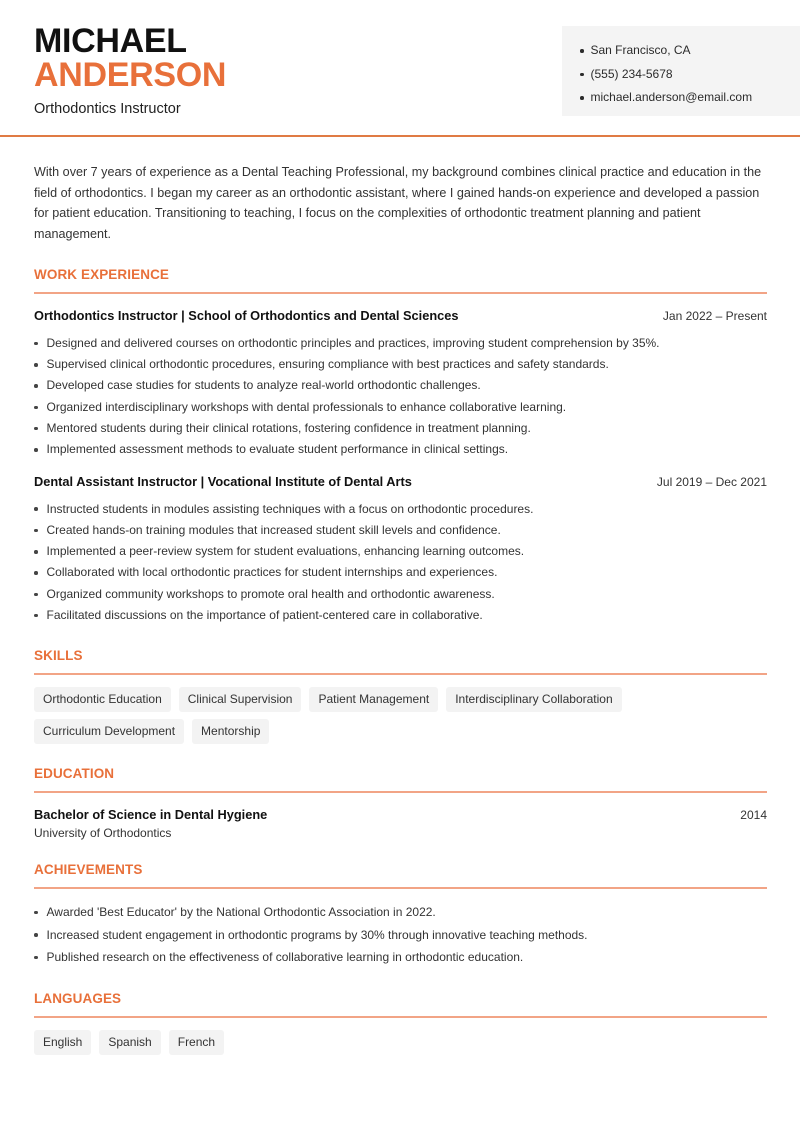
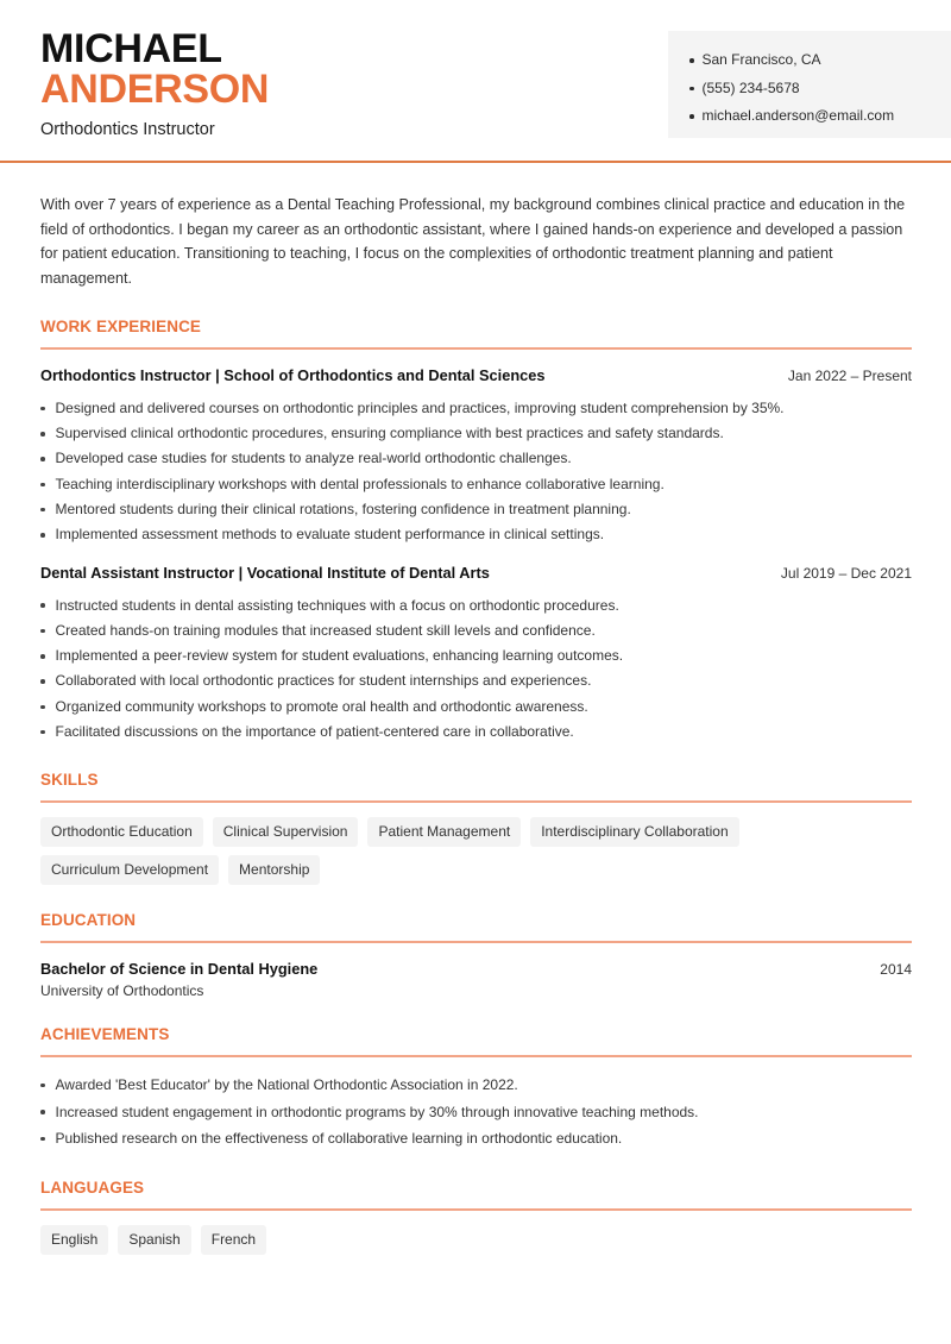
  MICHAEL
  ANDERSON
  Orthodontics Instructor
  San Francisco, CA
  (555) 234-5678
  michael.anderson@email.com
  With over 7 years of experience as a Dental Teaching Professional, my background combines clinical practice and education in the field of orthodontics. I began my career as an orthodontic assistant, where I gained hands-on experience and developed a passion for patient education. Transitioning to teaching, I focus on the complexities of orthodontic treatment planning and patient management.
  WORK EXPERIENCE
  Orthodontics Instructor | School of Orthodontics and Dental Sciences
  Jan 2022 – Present
  Designed and delivered courses on orthodontic principles and practices, improving student comprehension by 35%.
  Supervised clinical orthodontic procedures, ensuring compliance with best practices and safety standards.
  Developed case studies for students to analyze real-world orthodontic challenges.
- Organized interdisciplinary workshops with dental professionals to enhance collaborative learning.
+ Teaching interdisciplinary workshops with dental professionals to enhance collaborative learning.
  Mentored students during their clinical rotations, fostering confidence in treatment planning.
  Implemented assessment methods to evaluate student performance in clinical settings.
  Dental Assistant Instructor | Vocational Institute of Dental Arts
  Jul 2019 – Dec 2021
- Instructed students in modules assisting techniques with a focus on orthodontic procedures.
+ Instructed students in dental assisting techniques with a focus on orthodontic procedures.
  Created hands-on training modules that increased student skill levels and confidence.
  Implemented a peer-review system for student evaluations, enhancing learning outcomes.
  Collaborated with local orthodontic practices for student internships and experiences.
  Organized community workshops to promote oral health and orthodontic awareness.
  Facilitated discussions on the importance of patient-centered care in collaborative.
  SKILLS
  Orthodontic Education
  Clinical Supervision
  Patient Management
  Interdisciplinary Collaboration
  Curriculum Development
  Mentorship
  EDUCATION
  Bachelor of Science in Dental Hygiene
  2014
  University of Orthodontics
  ACHIEVEMENTS
  Awarded 'Best Educator' by the National Orthodontic Association in 2022.
  Increased student engagement in orthodontic programs by 30% through innovative teaching methods.
  Published research on the effectiveness of collaborative learning in orthodontic education.
  LANGUAGES
  English
  Spanish
  French
